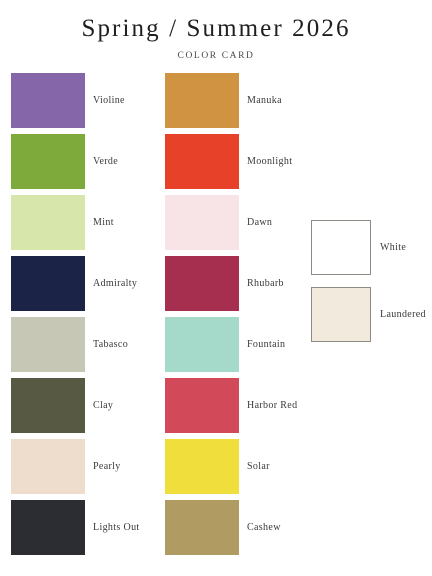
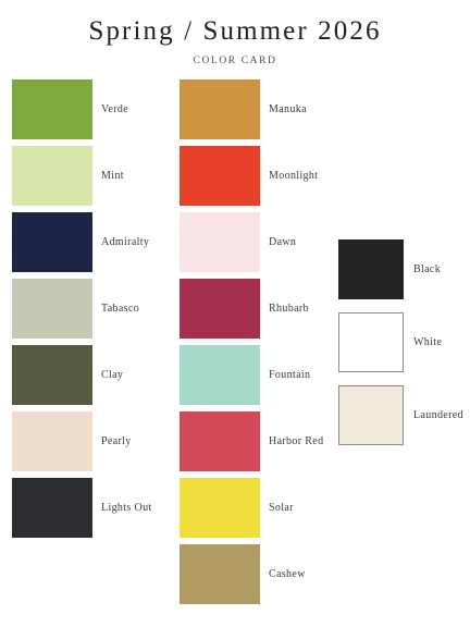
  Spring / Summer 2026
  COLOR CARD
- Violine
  Verde
  Mint
  Admiralty
  Tabasco
  Clay
  Pearly
  Lights Out
  Manuka
  Moonlight
  Dawn
  Rhubarb
  Fountain
  Harbor Red
  Solar
  Cashew
+ Black
  White
  Laundered
